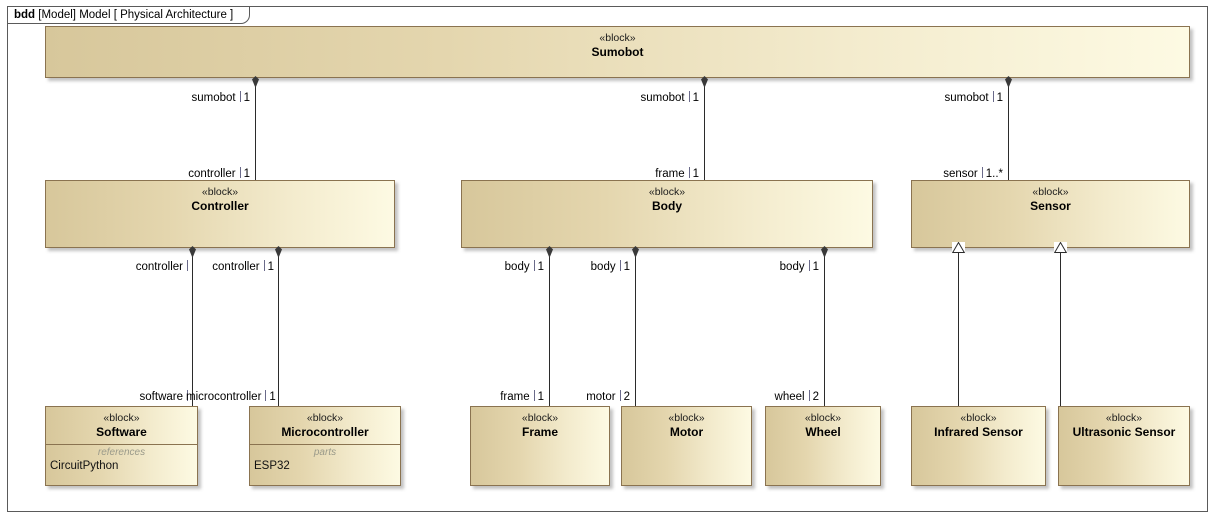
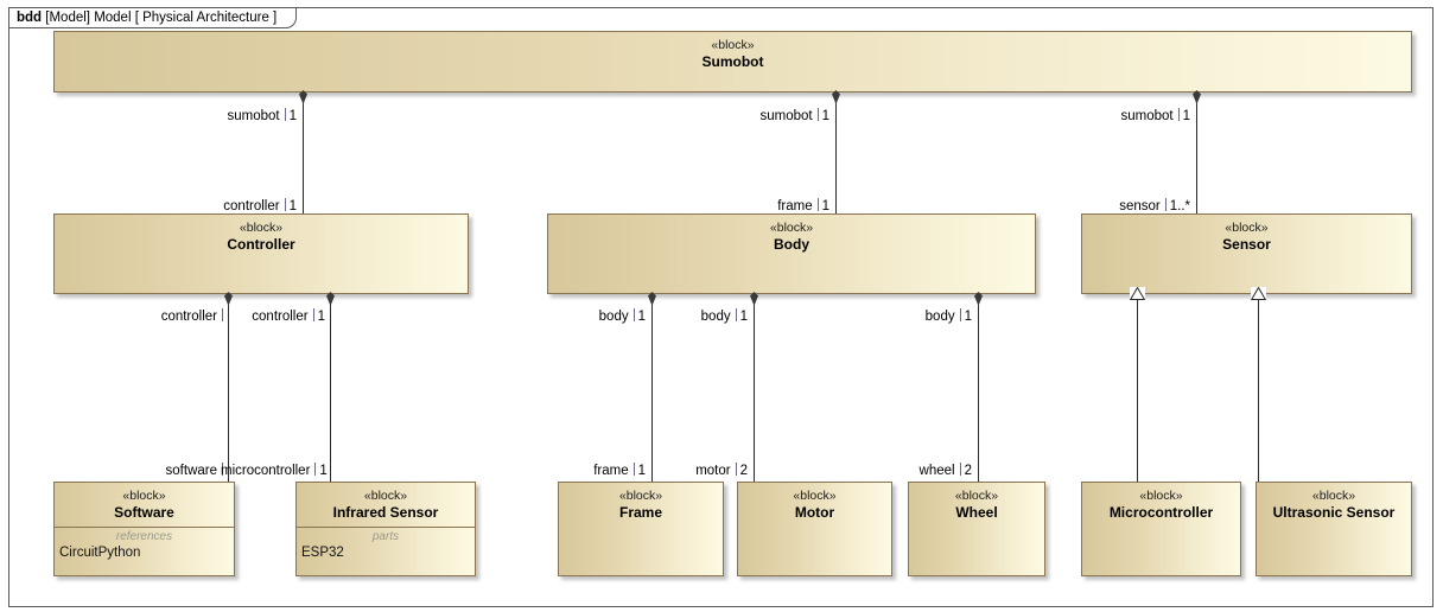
  bdd [Model] Model [ Physical Architecture ]
  sumobot 1
  sumobot 1
  sumobot 1
  controller 1
  frame 1
  sensor 1..*
  controller
  controller 1
  software
  microcontroller 1
  body 1
  body 1
  body 1
  frame 1
  motor 2
  wheel 2
  «block»
  Sumobot
  «block»
  Controller
  «block»
  Body
  «block»
  Sensor
  «block»
  Software
  references
  CircuitPython
  «block»
- Microcontroller
+ Infrared Sensor
  parts
  ESP32
  «block»
  Frame
  «block»
  Motor
  «block»
  Wheel
  «block»
- Infrared Sensor
+ Microcontroller
  «block»
  Ultrasonic Sensor
